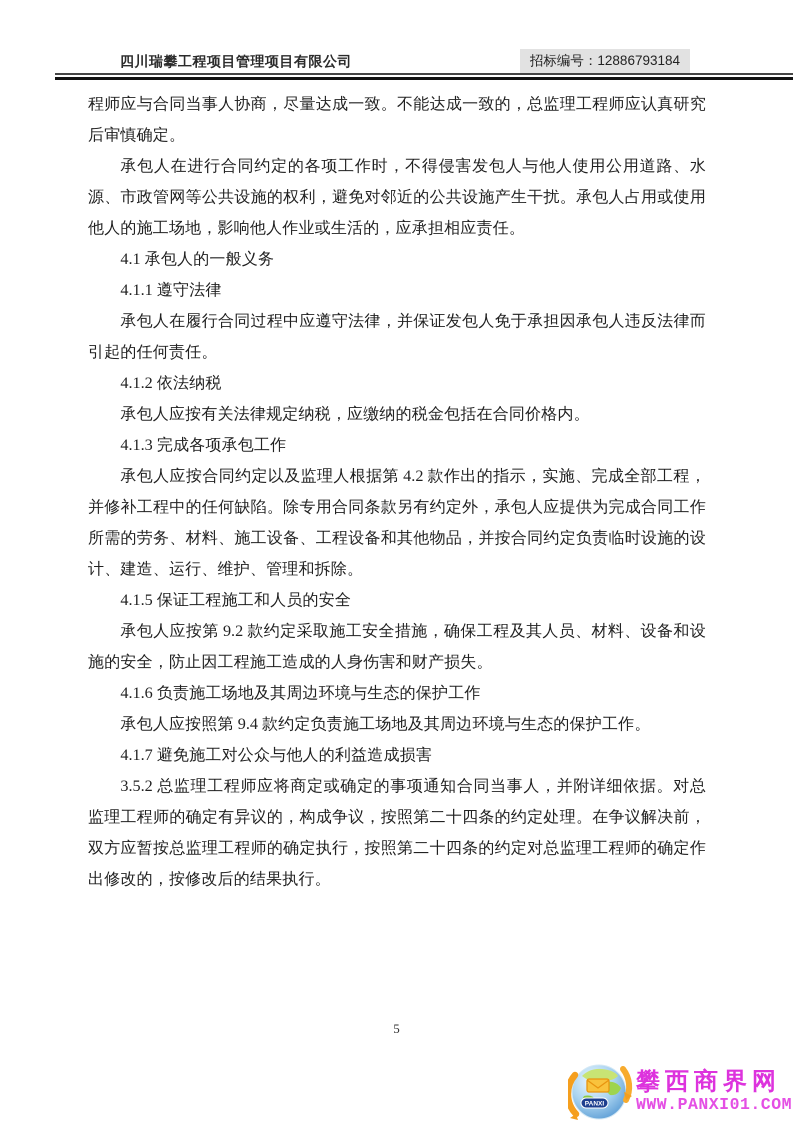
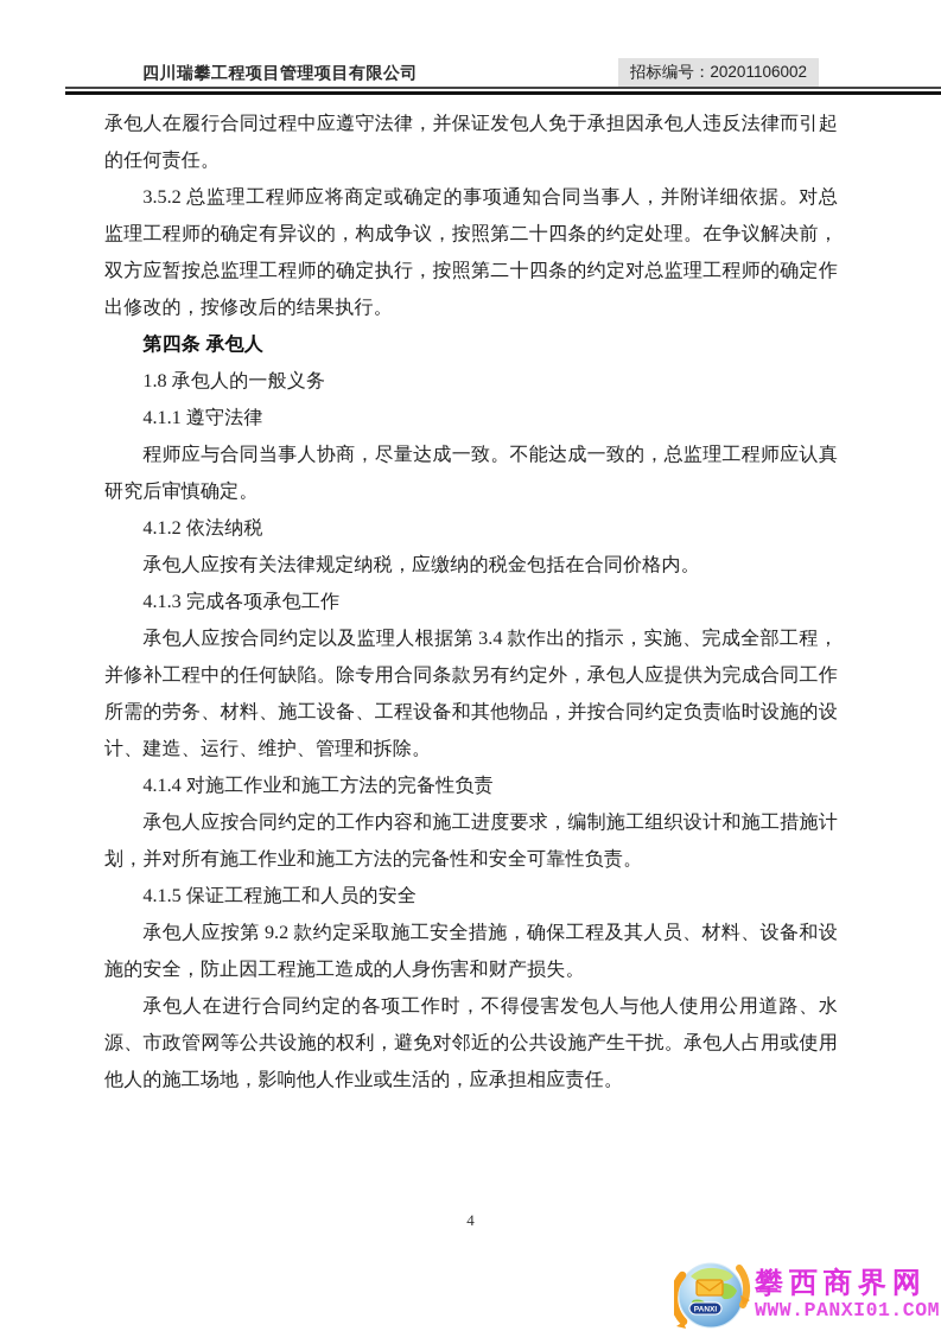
  四川瑞攀工程项目管理项目有限公司
- 招标编号：12886793184
+ 招标编号：20201106002
- 程师应与合同当事人协商，尽量达成一致。不能达成一致的，总监理工程师应认真研究后审慎确定。
+ 承包人在履行合同过程中应遵守法律，并保证发包人免于承担因承包人违反法律而引起的任何责任。
- 承包人在进行合同约定的各项工作时，不得侵害发包人与他人使用公用道路、水源、市政管网等公共设施的权利，避免对邻近的公共设施产生干扰。承包人占用或使用他人的施工场地，影响他人作业或生活的，应承担相应责任。
+ 3.5.2 总监理工程师应将商定或确定的事项通知合同当事人，并附详细依据。对总监理工程师的确定有异议的，构成争议，按照第二十四条的约定处理。在争议解决前，双方应暂按总监理工程师的确定执行，按照第二十四条的约定对总监理工程师的确定作出修改的，按修改后的结果执行。
+ 第四条 承包人
- 4.1 承包人的一般义务
+ 1.8 承包人的一般义务
  4.1.1 遵守法律
- 承包人在履行合同过程中应遵守法律，并保证发包人免于承担因承包人违反法律而引起的任何责任。
+ 程师应与合同当事人协商，尽量达成一致。不能达成一致的，总监理工程师应认真研究后审慎确定。
  4.1.2 依法纳税
  承包人应按有关法律规定纳税，应缴纳的税金包括在合同价格内。
  4.1.3 完成各项承包工作
- 承包人应按合同约定以及监理人根据第 4.2 款作出的指示，实施、完成全部工程，并修补工程中的任何缺陷。除专用合同条款另有约定外，承包人应提供为完成合同工作所需的劳务、材料、施工设备、工程设备和其他物品，并按合同约定负责临时设施的设计、建造、运行、维护、管理和拆除。
+ 承包人应按合同约定以及监理人根据第 3.4 款作出的指示，实施、完成全部工程，并修补工程中的任何缺陷。除专用合同条款另有约定外，承包人应提供为完成合同工作所需的劳务、材料、施工设备、工程设备和其他物品，并按合同约定负责临时设施的设计、建造、运行、维护、管理和拆除。
+ 4.1.4 对施工作业和施工方法的完备性负责
+ 承包人应按合同约定的工作内容和施工进度要求，编制施工组织设计和施工措施计划，并对所有施工作业和施工方法的完备性和安全可靠性负责。
  4.1.5 保证工程施工和人员的安全
  承包人应按第 9.2 款约定采取施工安全措施，确保工程及其人员、材料、设备和设施的安全，防止因工程施工造成的人身伤害和财产损失。
- 4.1.6 负责施工场地及其周边环境与生态的保护工作
- 承包人应按照第 9.4 款约定负责施工场地及其周边环境与生态的保护工作。
- 4.1.7 避免施工对公众与他人的利益造成损害
- 3.5.2 总监理工程师应将商定或确定的事项通知合同当事人，并附详细依据。对总监理工程师的确定有异议的，构成争议，按照第二十四条的约定处理。在争议解决前，双方应暂按总监理工程师的确定执行，按照第二十四条的约定对总监理工程师的确定作出修改的，按修改后的结果执行。
+ 承包人在进行合同约定的各项工作时，不得侵害发包人与他人使用公用道路、水源、市政管网等公共设施的权利，避免对邻近的公共设施产生干扰。承包人占用或使用他人的施工场地，影响他人作业或生活的，应承担相应责任。
- 5
+ 4
  攀西商界网
  WWW.PANXI01.COM
